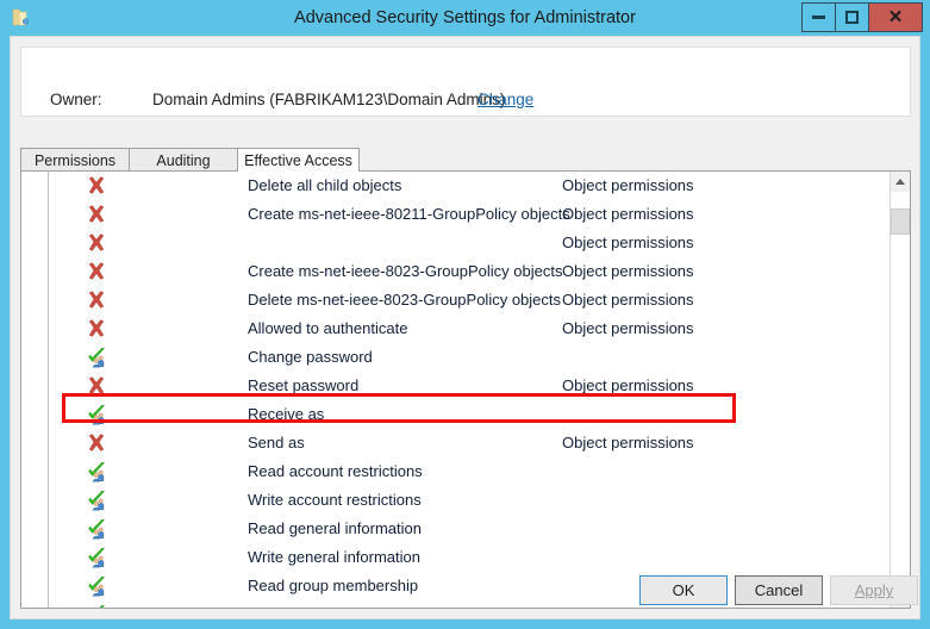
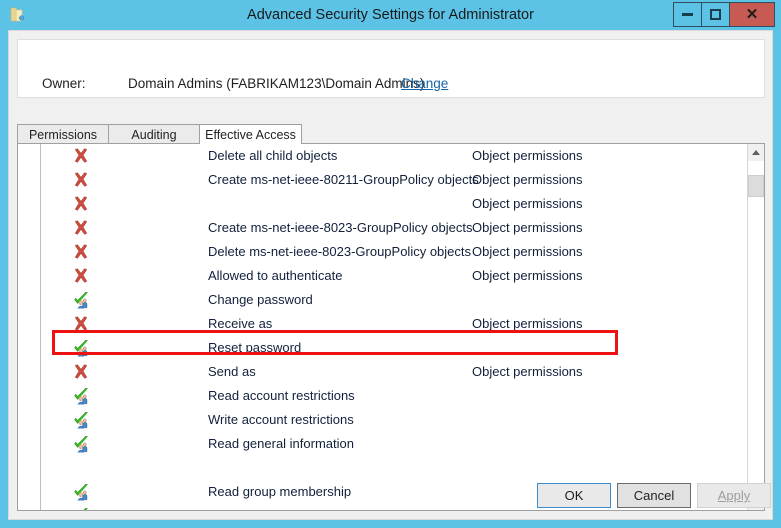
  Advanced Security Settings for Administrator
  ✕
  Owner:
  Domain Admins (FABRIKAM123\Domain Admins)
  Change
  Permissions
  Auditing
  Effective Access
  Delete all child objects
  Object permissions
  Create ms-net-ieee-80211-GroupPolicy objects
  Object permissions
  Object permissions
  Create ms-net-ieee-8023-GroupPolicy objects
  Object permissions
  Delete ms-net-ieee-8023-GroupPolicy objects
  Object permissions
  Allowed to authenticate
  Object permissions
  Change password
- Reset password
+ Receive as
  Object permissions
- Receive as
+ Reset password
  Send as
  Object permissions
  Read account restrictions
  Write account restrictions
  Read general information
- Write general information
  Read group membership
  OK
  Cancel
  Apply
